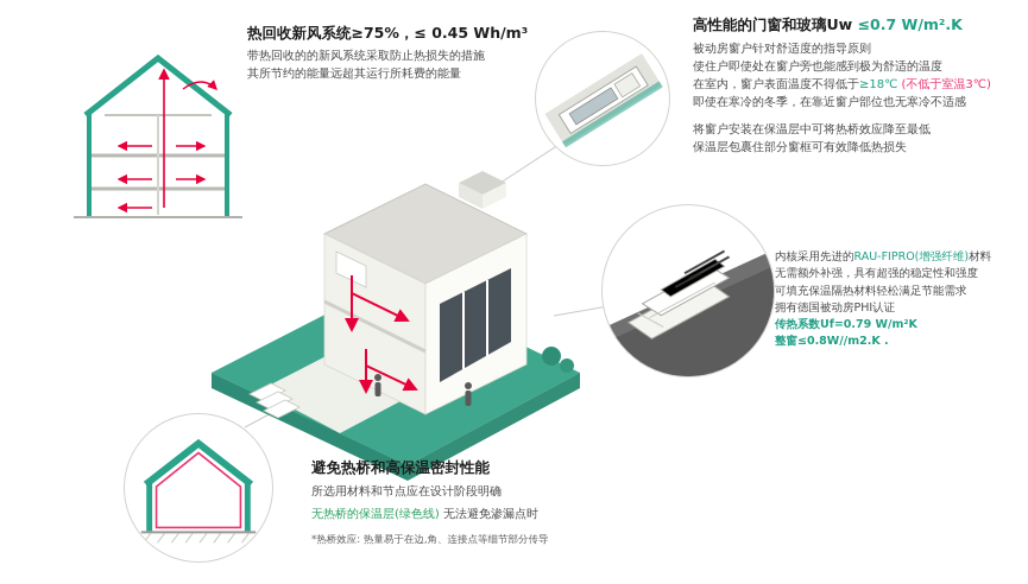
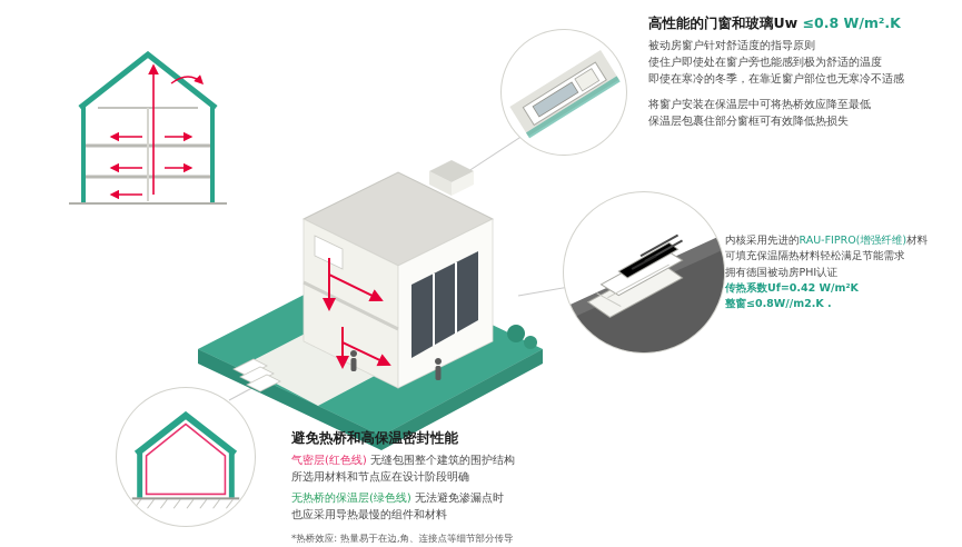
- 热回收新风系统≥75%，≤ 0.45 Wh/m³
- 带热回收的的新风系统采取防止热损失的措施
- 其所节约的能量远超其运行所耗费的能量
- 高性能的门窗和玻璃Uw ≤0.7 W/m².K
+ 高性能的门窗和玻璃Uw ≤0.8 W/m².K
  被动房窗户针对舒适度的指导原则
  使住户即使处在窗户旁也能感到极为舒适的温度
- 在室内，窗户表面温度不得低于≥18℃ (不低于室温3℃)
  即使在寒冷的冬季，在靠近窗户部位也无寒冷不适感
  将窗户安装在保温层中可将热桥效应降至最低
  保温层包裹住部分窗框可有效降低热损失
  内核采用先进的RAU-FIPRO(增强纤维)材料
- 无需额外补强，具有超强的稳定性和强度
  可填充保温隔热材料轻松满足节能需求
  拥有德国被动房PHI认证
- 传热系数Uf=0.79 W/m²K
+ 传热系数Uf=0.42 W/m²K
  整窗≤0.8W//m2.K .
  避免热桥和高保温密封性能
+ 气密层(红色线) 无缝包围整个建筑的围护结构
  所选用材料和节点应在设计阶段明确
  无热桥的保温层(绿色线) 无法避免渗漏点时
+ 也应采用导热最慢的组件和材料
  *热桥效应: 热量易于在边,角、连接点等细节部分传导
